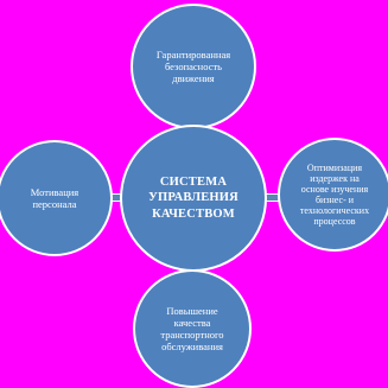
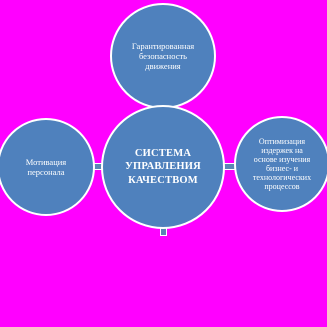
  Гарантированная
  безопасность
  движения
  Оптимизация
  издержек на
  основе изучения
  бизнес- и
  технологических
  процессов
- Повышение
- качества
- транспортного
- обслуживания
  Мотивация
  персонала
  СИСТЕМА
  УПРАВЛЕНИЯ
  КАЧЕСТВОМ
